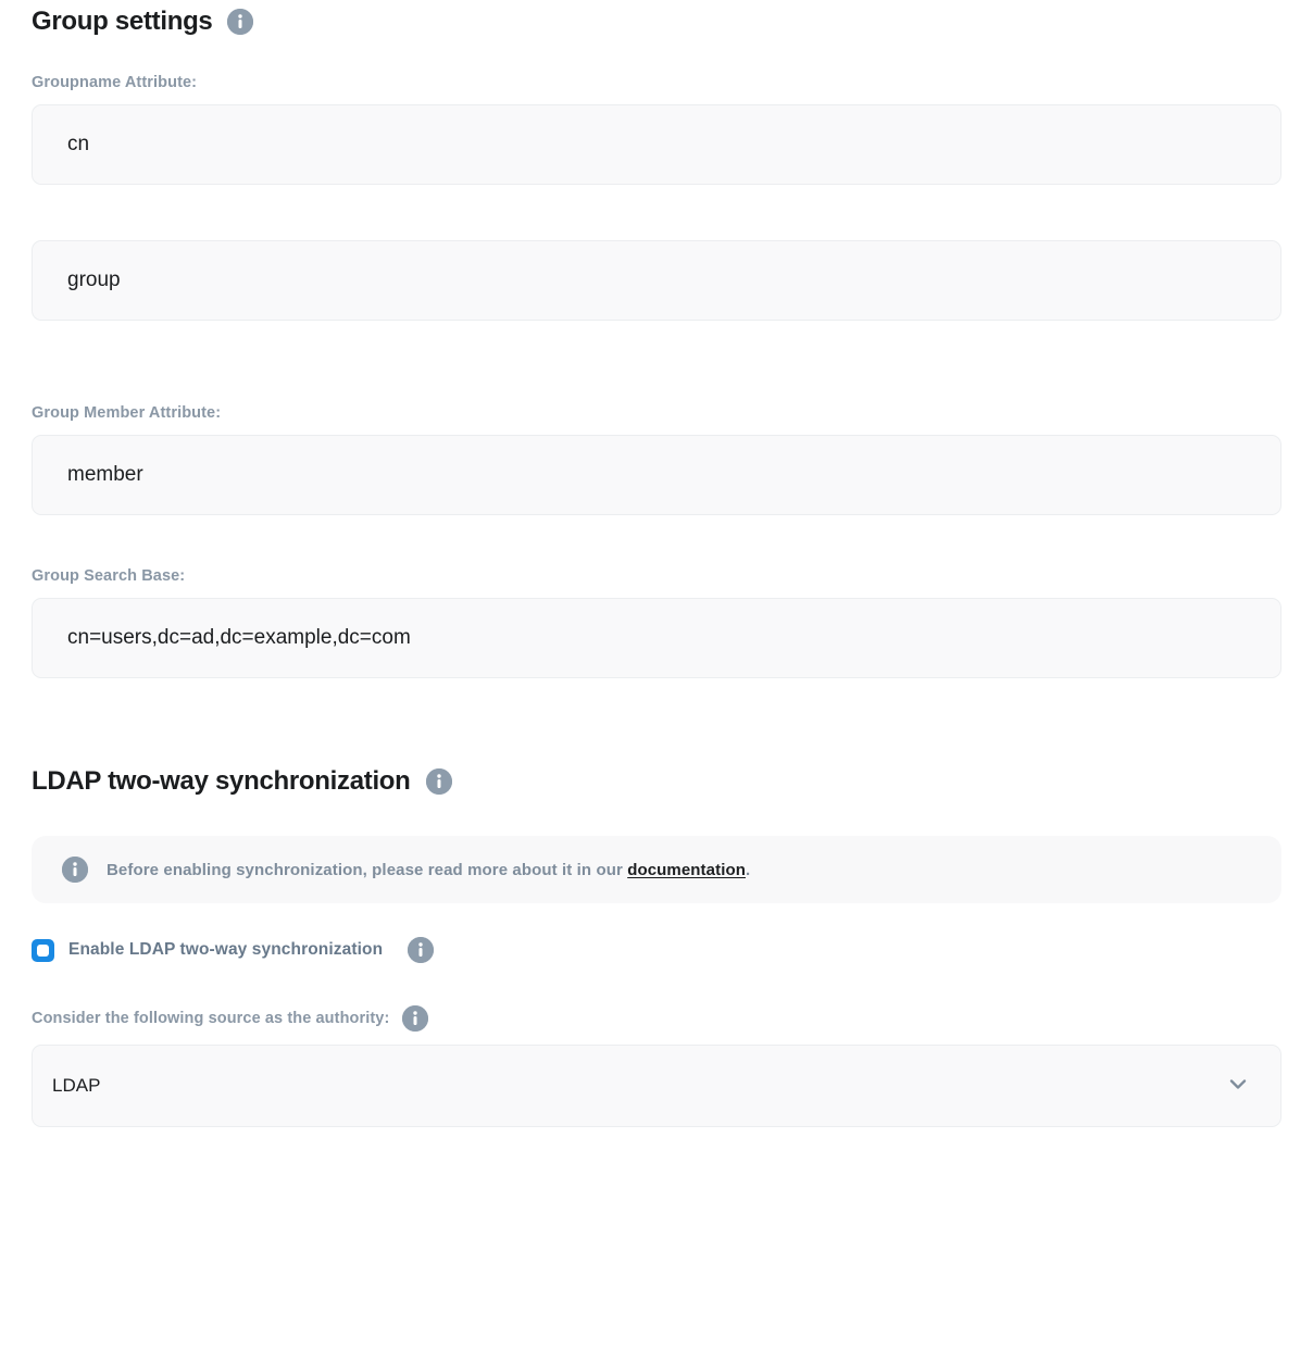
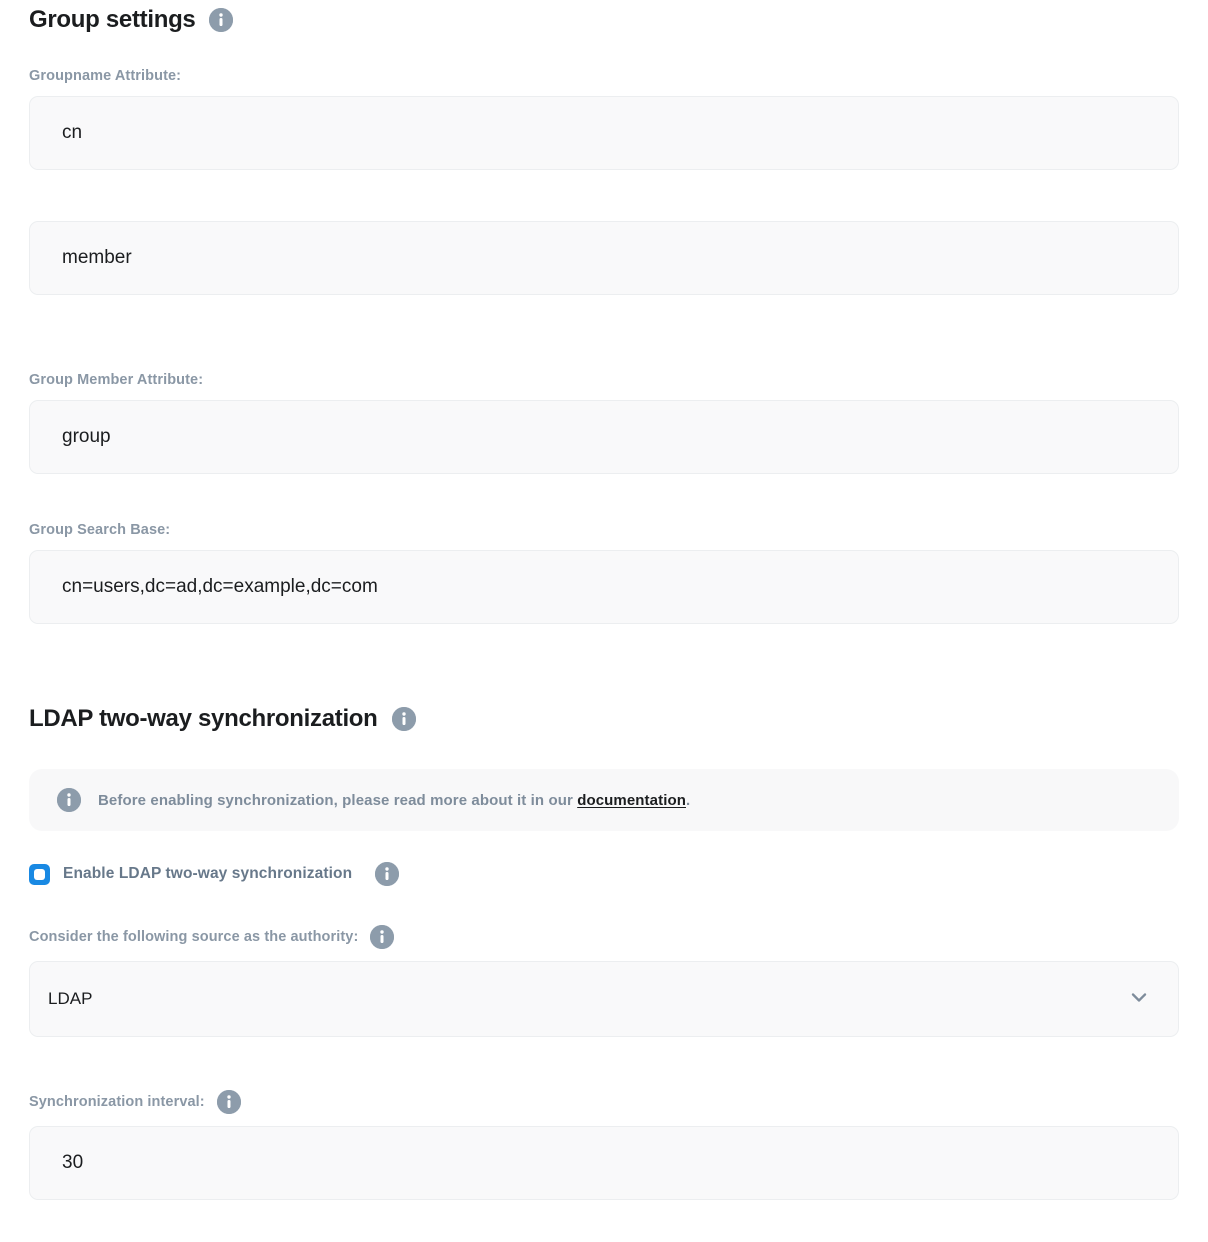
  Group settings
  Groupname Attribute:
  cn
- group
+ member
  Group Member Attribute:
- member
+ group
  Group Search Base:
  cn=users,dc=ad,dc=example,dc=com
  LDAP two-way synchronization
  Before enabling synchronization, please read more about it in our documentation.
  Enable LDAP two-way synchronization
  Consider the following source as the authority:
  LDAP
+ Synchronization interval:
+ 30
